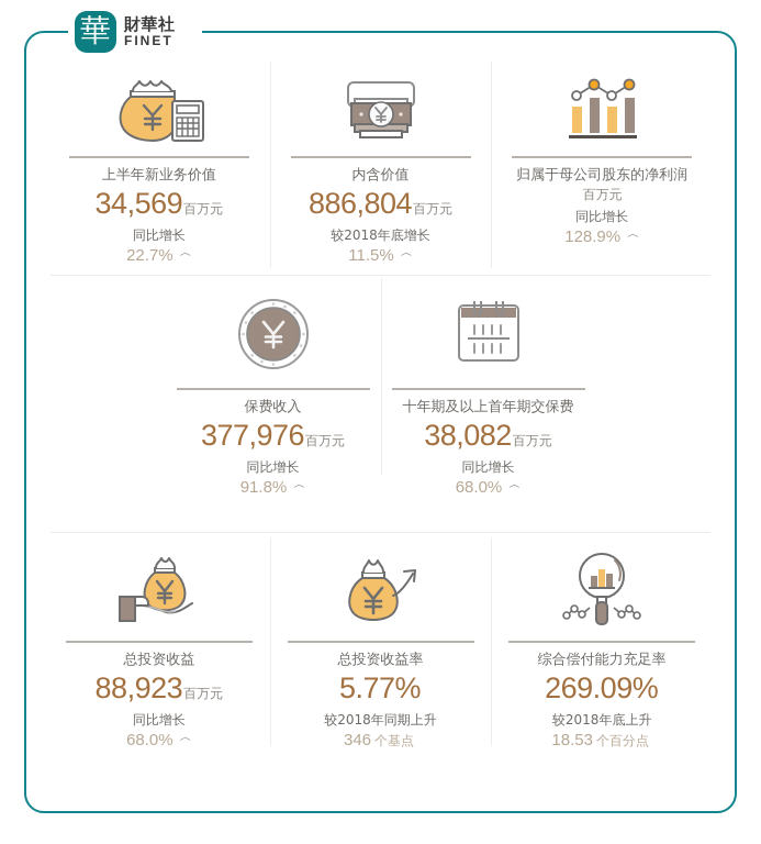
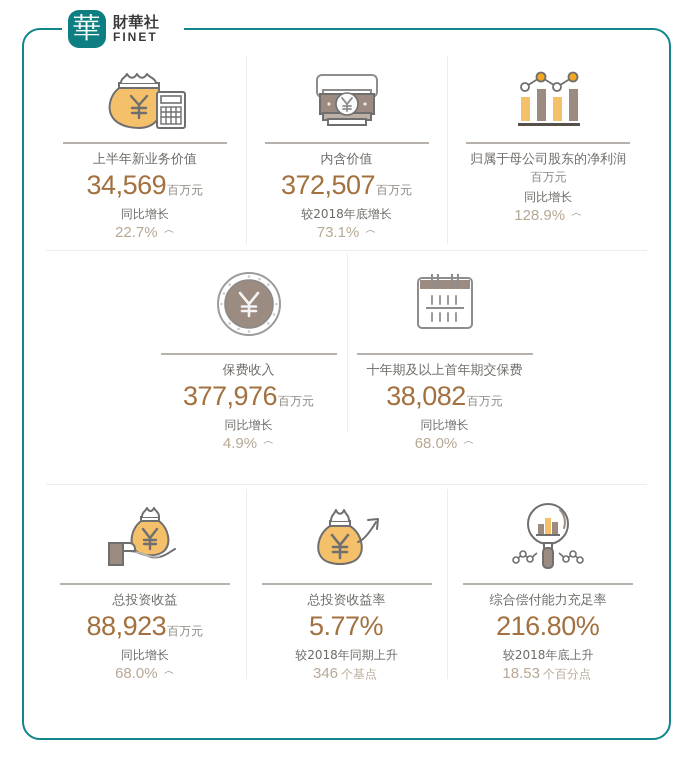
  華
  財華社
  FINET
  上半年新业务价值
  34,569
  百万元
  同比增长
  22.7%
  ︿
  内含价值
- 886,804
+ 372,507
  百万元
  较2018年底增长
- 11.5%
+ 73.1%
  ︿
  归属于母公司股东的净利润
  百万元
  同比增长
  128.9%
  ︿
  保费收入
  377,976
  百万元
  同比增长
- 91.8%
+ 4.9%
  ︿
  十年期及以上首年期交保费
  38,082
  百万元
  同比增长
  68.0%
  ︿
  总投资收益
  88,923
  百万元
  同比增长
  68.0%
  ︿
  总投资收益率
  5.77%
  较2018年同期上升
  346
  个基点
  综合偿付能力充足率
- 269.09%
+ 216.80%
  较2018年底上升
  18.53
  个百分点
